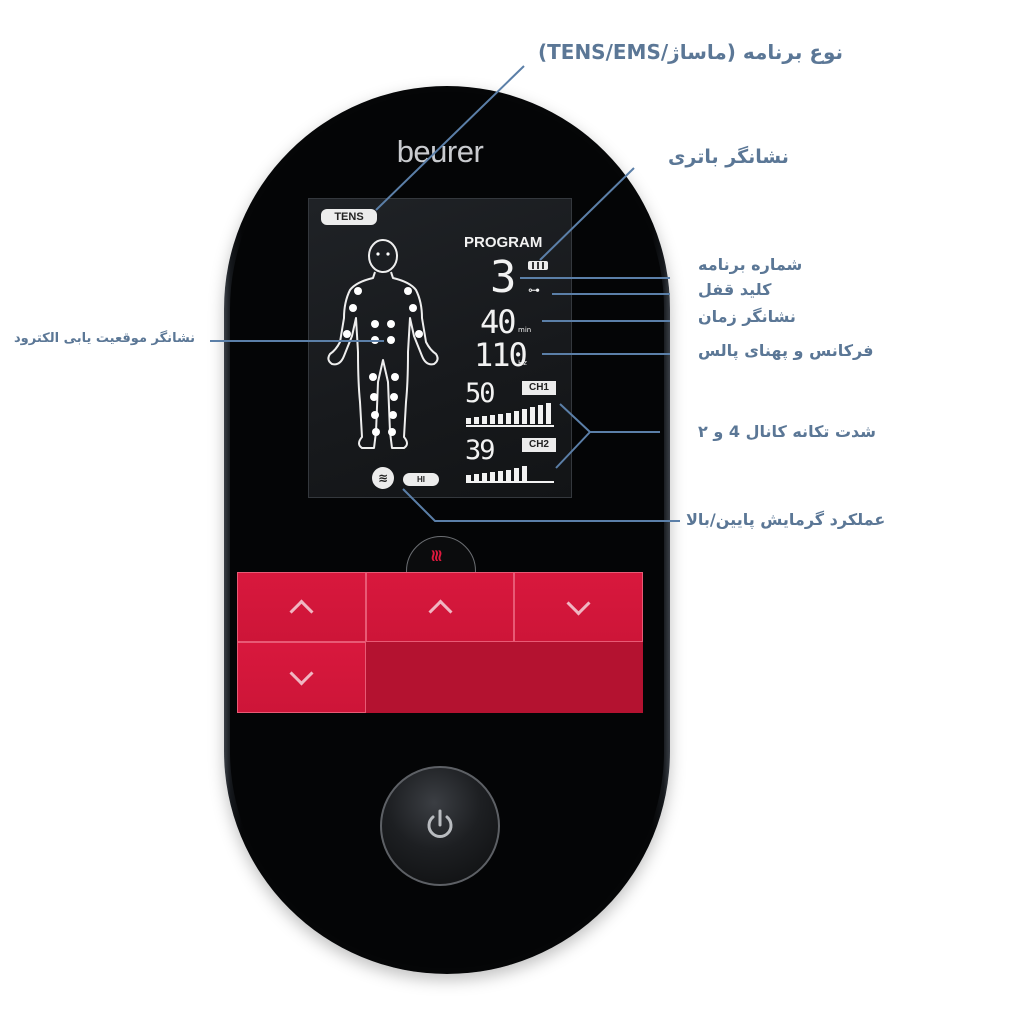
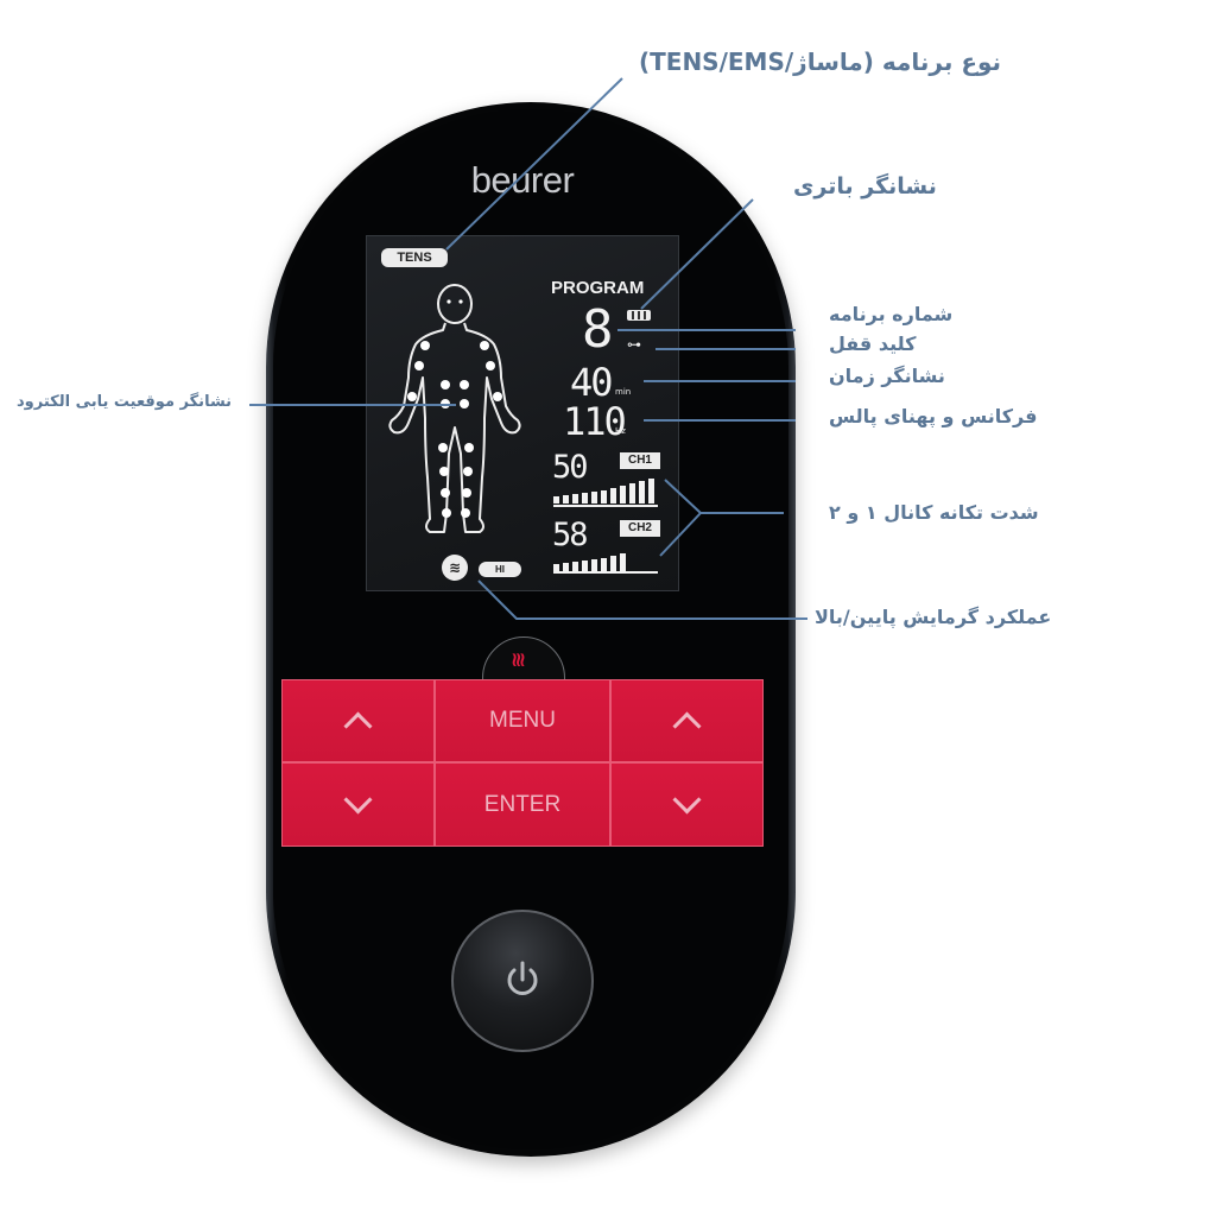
  beurer
  TENS
  PROGRAM
- 3
+ 8
  ⊶
  40
  min
  110
  Hz
  50
  CH1
- 39
+ 58
  CH2
  ≋
  HI
  ≀≀≀
+ MENU
+ ENTER
  نوع برنامه (ماساژ/TENS/EMS)
  نشانگر باتری
  شماره برنامه
  کلید قفل
  نشانگر زمان
  فرکانس و پهنای پالس
- شدت تکانه کانال 4 و ۲
+ شدت تکانه کانال ۱ و ۲
  عملکرد گرمایش پایین/بالا
  نشانگر موقعیت یابی الکترود
